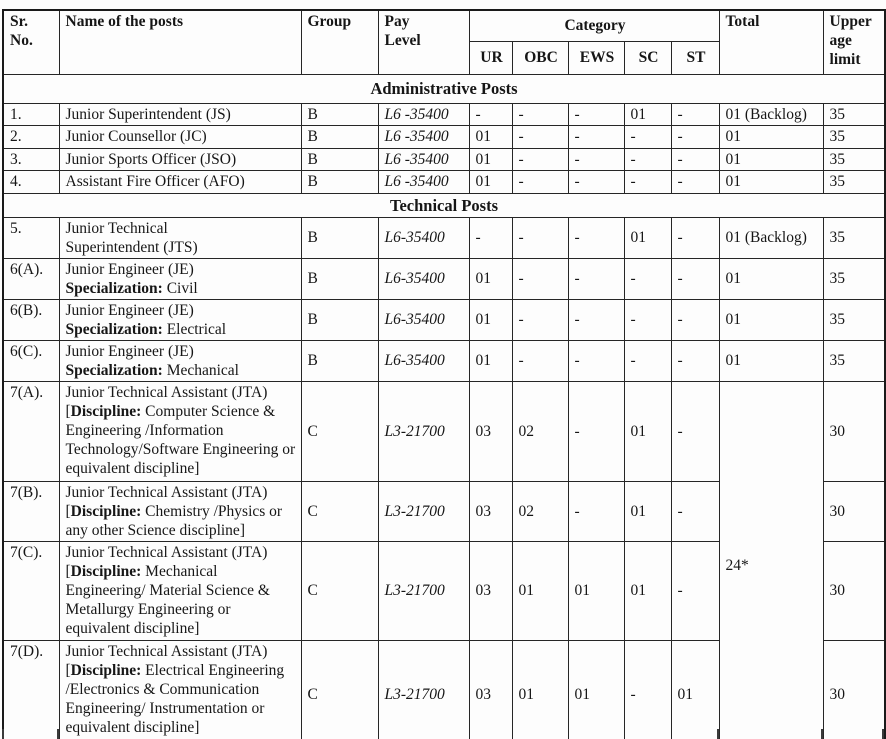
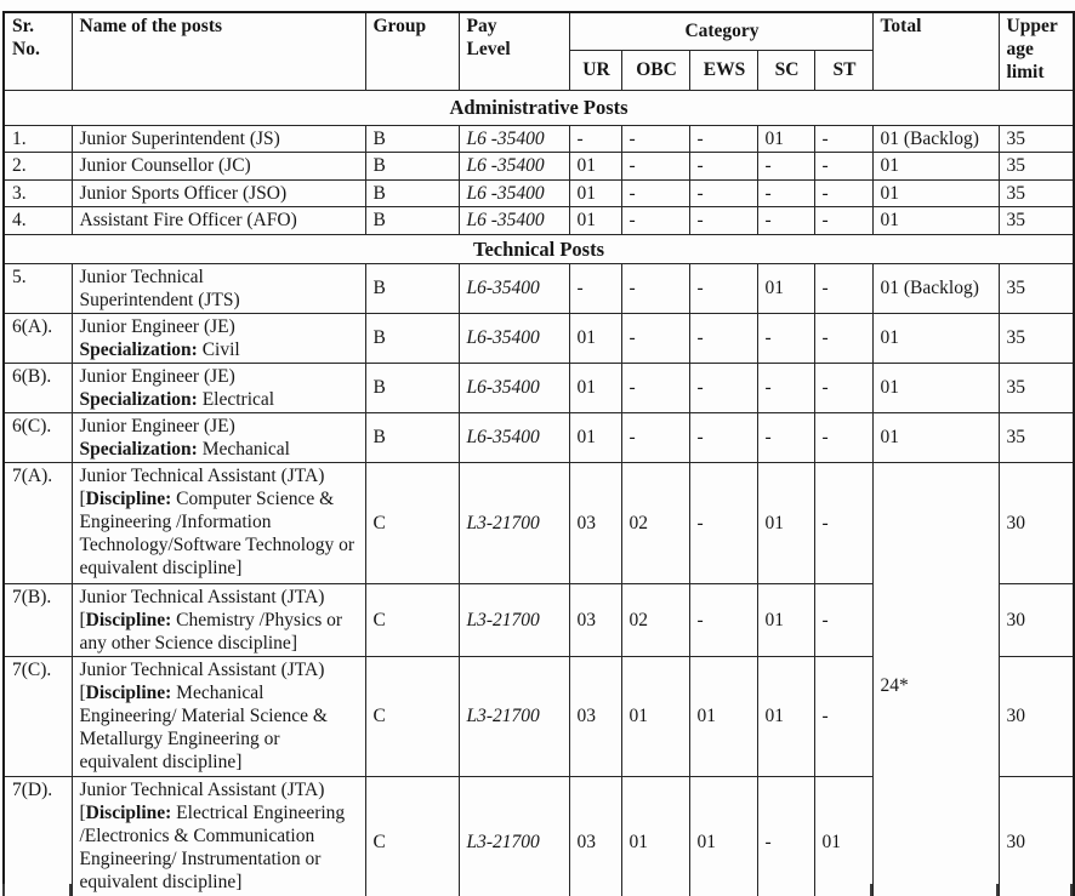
  Sr. No.	Name of the posts	Group	Pay Level	Category	Total	Upper age limit
  UR	OBC	EWS	SC	ST
  Administrative Posts
  1.	Junior Superintendent (JS)	B	L6 -35400	-	-	-	01	-	01 (Backlog)	35
  2.	Junior Counsellor (JC)	B	L6 -35400	01	-	-	-	-	01	35
  3.	Junior Sports Officer (JSO)	B	L6 -35400	01	-	-	-	-	01	35
  4.	Assistant Fire Officer (AFO)	B	L6 -35400	01	-	-	-	-	01	35
  Technical Posts
  5.	Junior TechnicalSuperintendent (JTS)	B	L6-35400	-	-	-	01	-	01 (Backlog)	35
  6(A).	Junior Engineer (JE)Specialization: Civil	B	L6-35400	01	-	-	-	-	01	35
  6(B).	Junior Engineer (JE)Specialization: Electrical	B	L6-35400	01	-	-	-	-	01	35
  6(C).	Junior Engineer (JE)Specialization: Mechanical	B	L6-35400	01	-	-	-	-	01	35
- 7(A).	Junior Technical Assistant (JTA)[Discipline: Computer Science & Engineering /Information Technology/Software Engineering or equivalent discipline]	C	L3-21700	03	02	-	01	-	24*	30
+ 7(A).	Junior Technical Assistant (JTA)[Discipline: Computer Science & Engineering /Information Technology/Software Technology or equivalent discipline]	C	L3-21700	03	02	-	01	-	24*	30
  7(B).	Junior Technical Assistant (JTA)[Discipline: Chemistry /Physics or any other Science discipline]	C	L3-21700	03	02	-	01	-	30
  7(C).	Junior Technical Assistant (JTA)[Discipline: Mechanical Engineering/ Material Science & Metallurgy Engineering or equivalent discipline]	C	L3-21700	03	01	01	01	-	30
  7(D).	Junior Technical Assistant (JTA)[Discipline: Electrical Engineering /Electronics & Communication Engineering/ Instrumentation or equivalent discipline]	C	L3-21700	03	01	01	-	01	30
